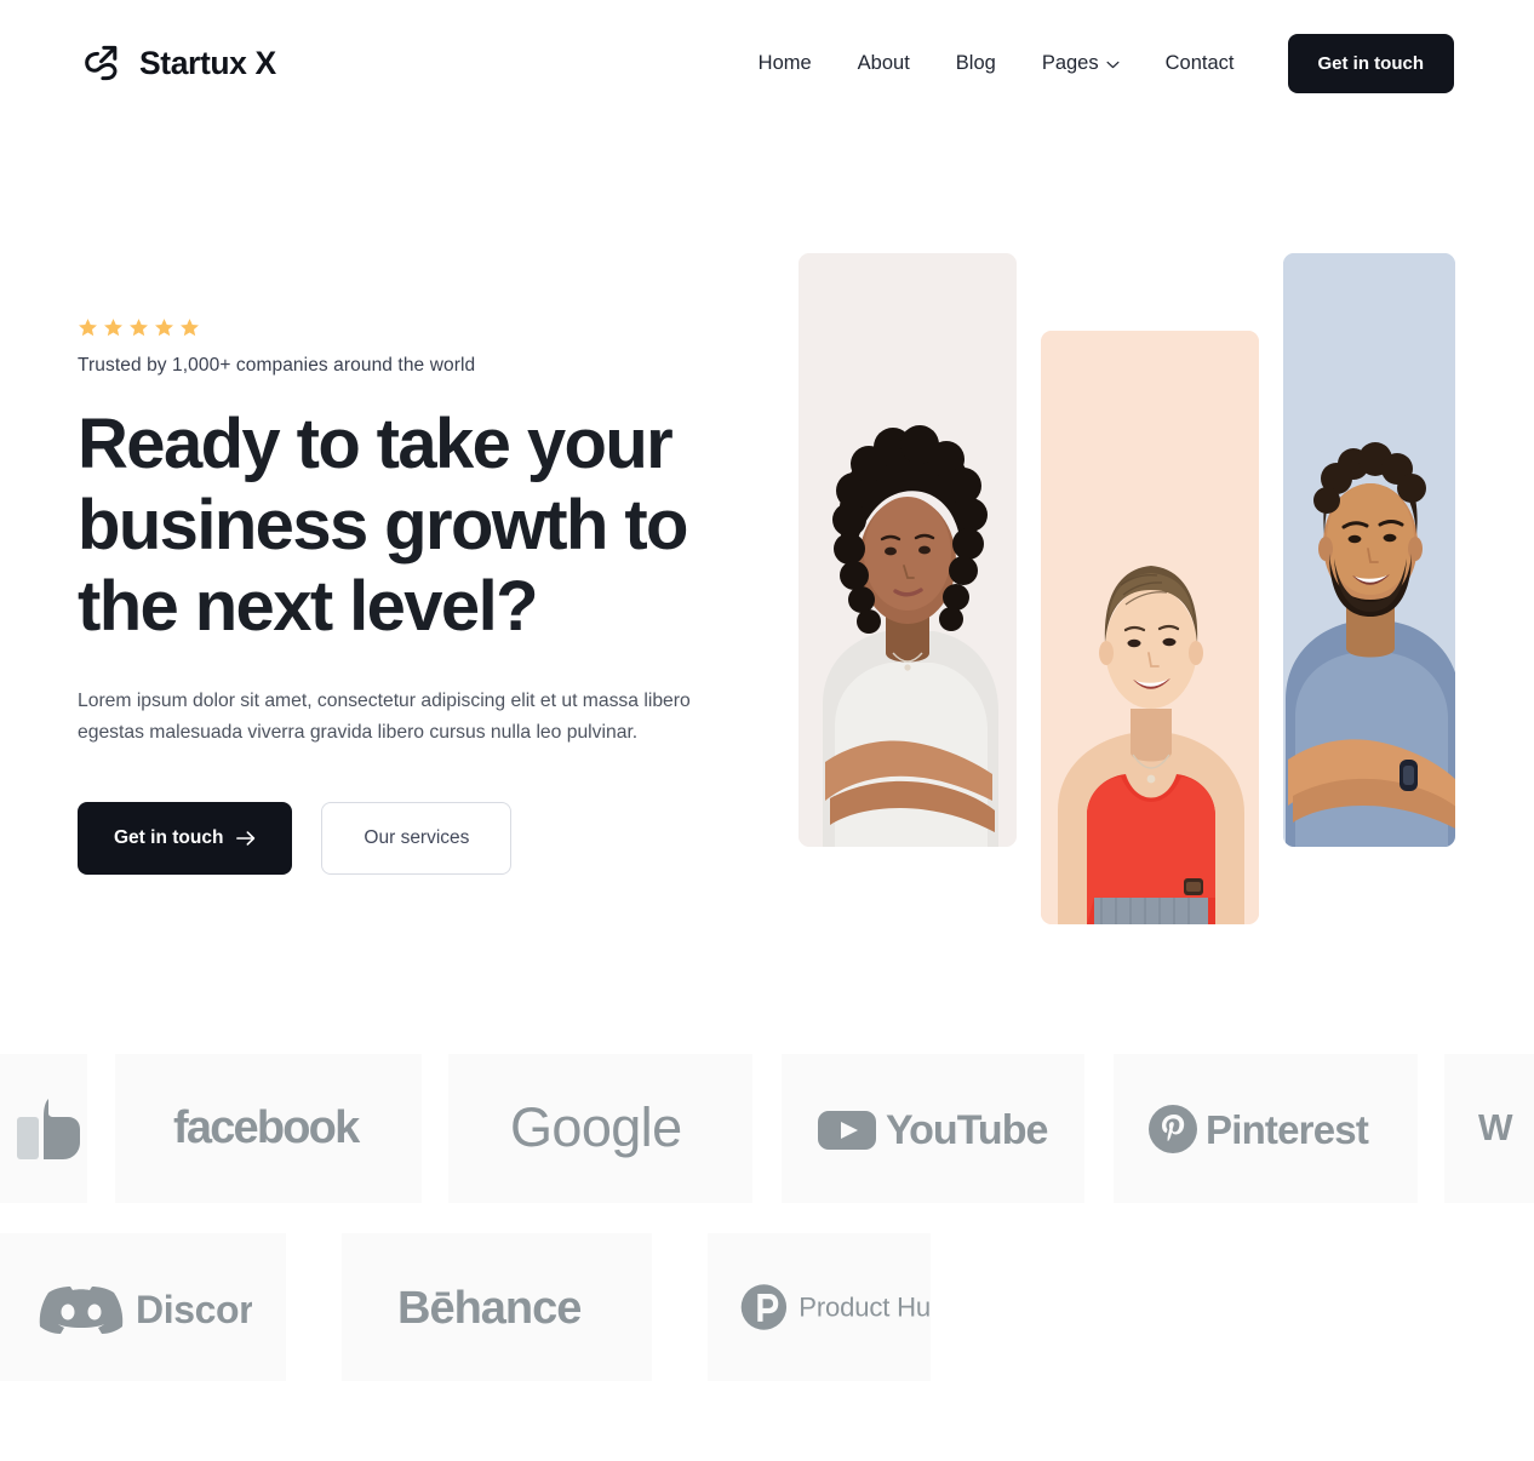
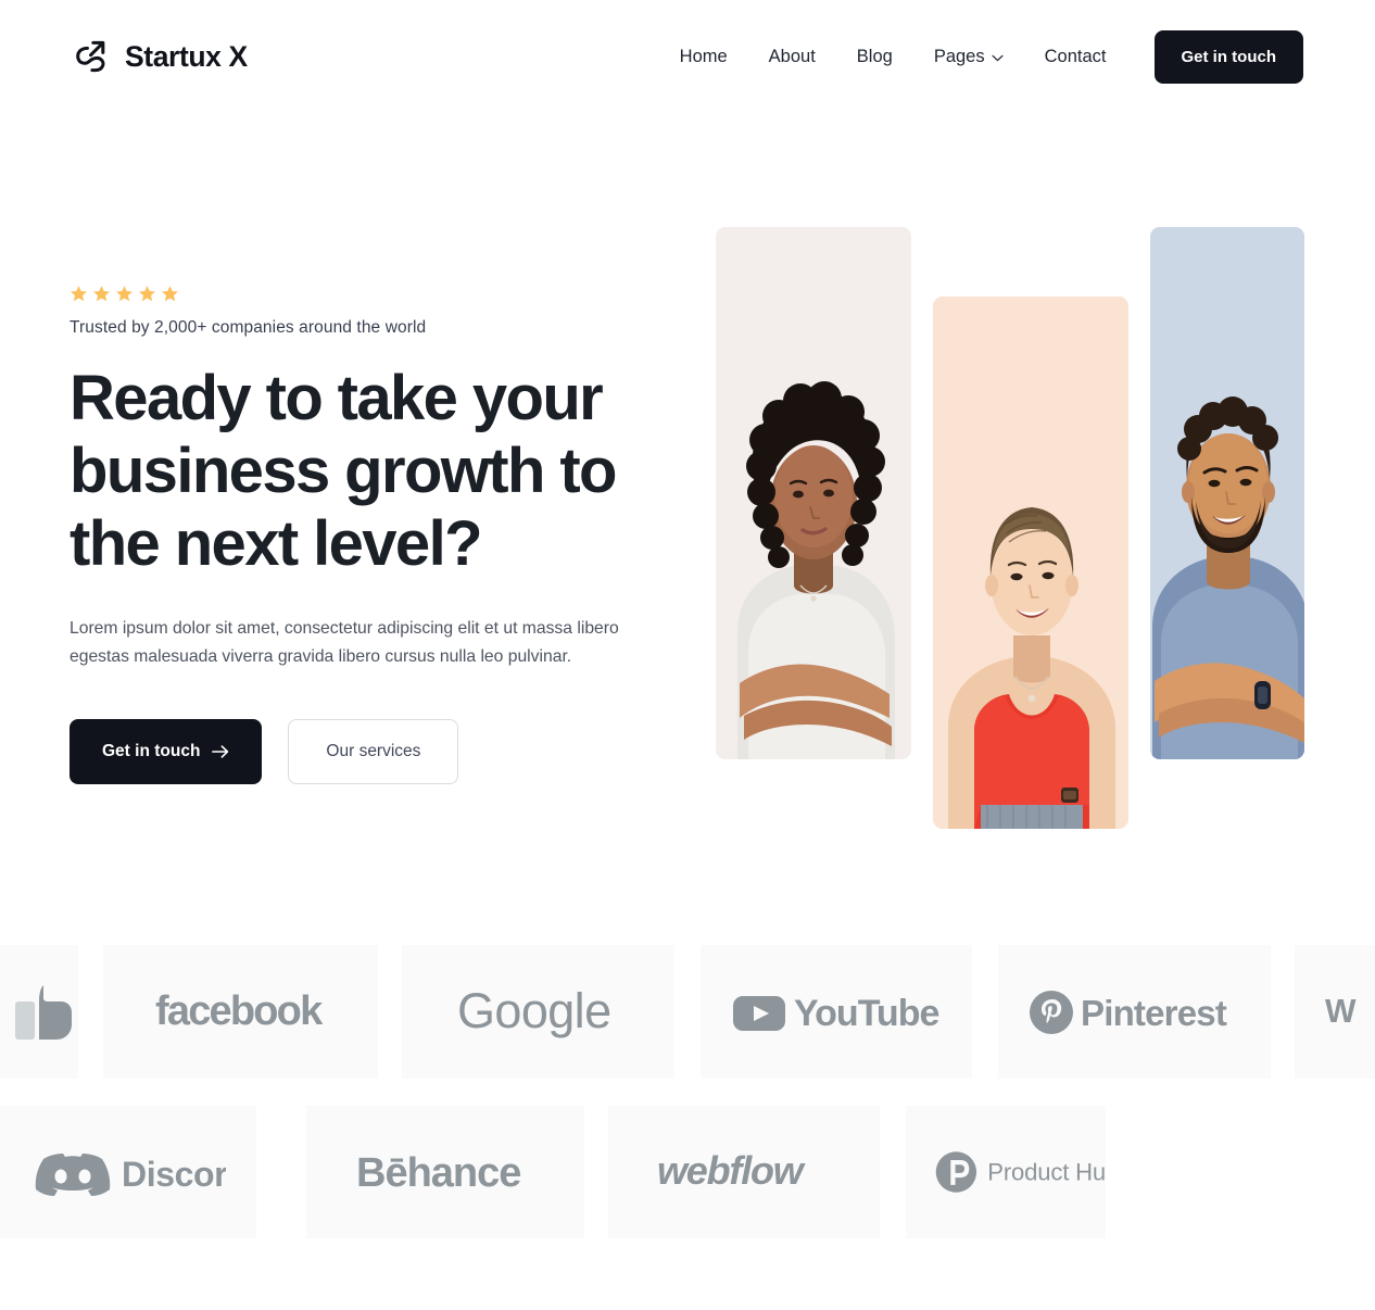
  Startux X
  Home
  About
  Blog
  Pages
  Contact
  Get in touch
- Trusted by 1,000+ companies around the world
+ Trusted by 2,000+ companies around the world
  Ready to take your business growth to the next level?
  Lorem ipsum dolor sit amet, consectetur adipiscing elit et ut massa libero egestas malesuada viverra gravida libero cursus nulla leo pulvinar.
  Get in touch
  Our services
  facebook
  Google
  YouTube
  Pinterest
  W
  Discor
  Bēhance
+ webflow
  Product Hu
